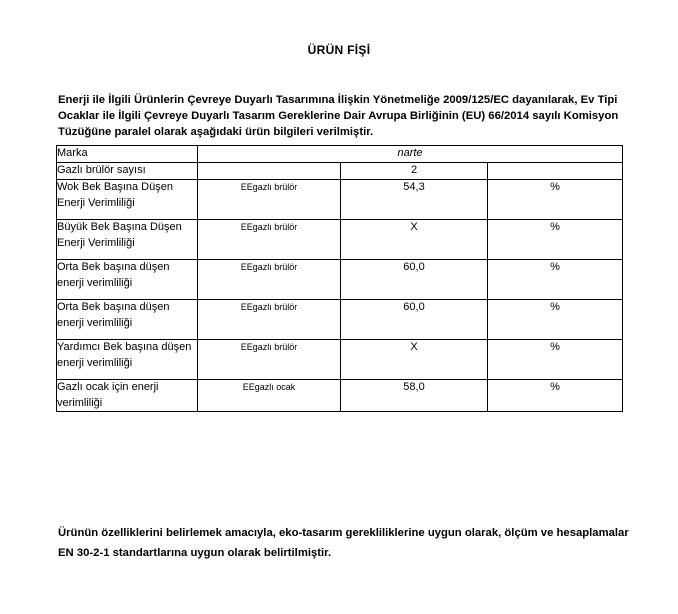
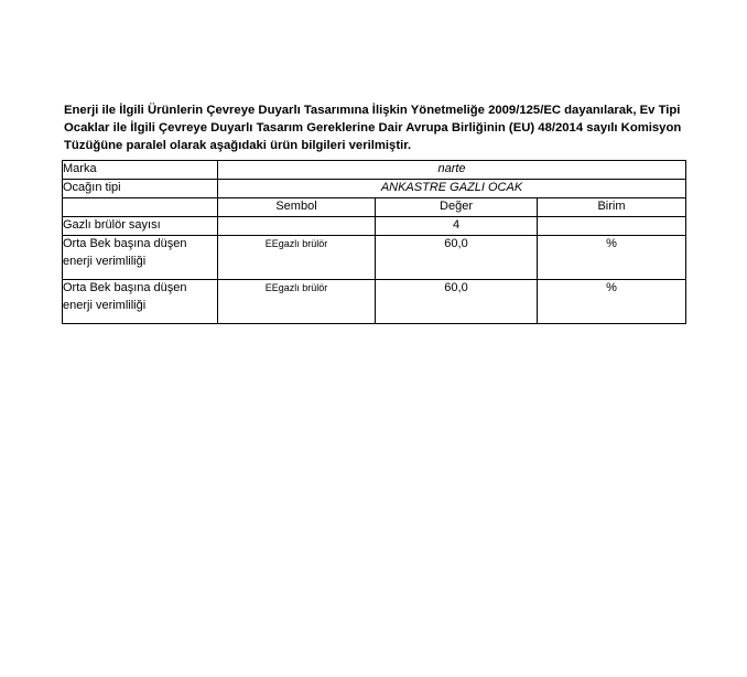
- ÜRÜN FİŞİ
- Enerji ile İlgili Ürünlerin Çevreye Duyarlı Tasarımına İlişkin Yönetmeliğe 2009/125/EC dayanılarak, Ev Tipi Ocaklar ile İlgili Çevreye Duyarlı Tasarım Gereklerine Dair Avrupa Birliğinin (EU) 66/2014 sayılı Komisyon Tüzüğüne paralel olarak aşağıdaki ürün bilgileri verilmiştir.
+ Enerji ile İlgili Ürünlerin Çevreye Duyarlı Tasarımına İlişkin Yönetmeliğe 2009/125/EC dayanılarak, Ev Tipi Ocaklar ile İlgili Çevreye Duyarlı Tasarım Gereklerine Dair Avrupa Birliğinin (EU) 48/2014 sayılı Komisyon Tüzüğüne paralel olarak aşağıdaki ürün bilgileri verilmiştir.
  Marka	narte
+ Ocağın tipi	ANKASTRE GAZLI OCAK
+ 	Sembol	Değer	Birim
- Gazlı brülör sayısı		2
+ Gazlı brülör sayısı		4
- Wok Bek Başına Düşen Enerji Verimliliği	EEgazlı brülör	54,3	%
- Büyük Bek Başına Düşen Enerji Verimliliği	EEgazlı brülör	X	%
  Orta Bek başına düşen enerji verimliliği	EEgazlı brülör	60,0	%
  Orta Bek başına düşen enerji verimliliği	EEgazlı brülör	60,0	%
- Yardımcı Bek başına düşen enerji verimliliği	EEgazlı brülör	X	%
- Gazlı ocak için enerji verimliliği	EEgazlı ocak	58,0	%
- Ürünün özelliklerini belirlemek amacıyla, eko-tasarım gerekliliklerine uygun olarak, ölçüm ve hesaplamalar EN 30-2-1 standartlarına uygun olarak belirtilmiştir.
